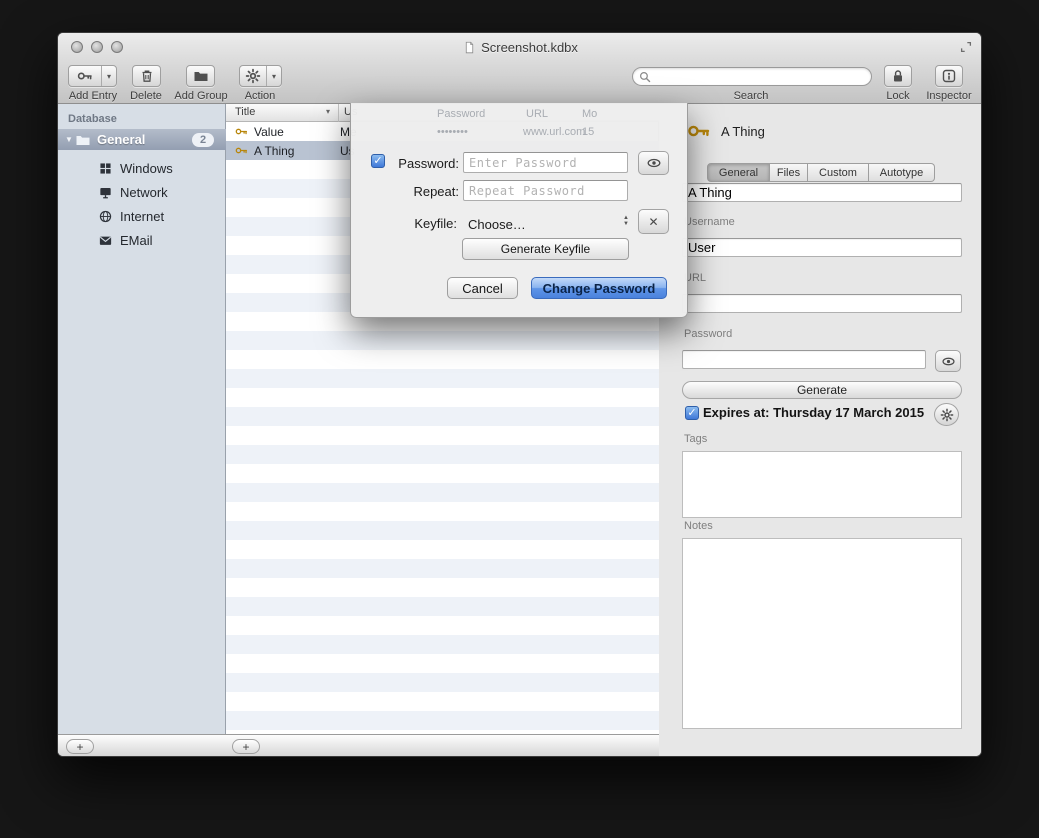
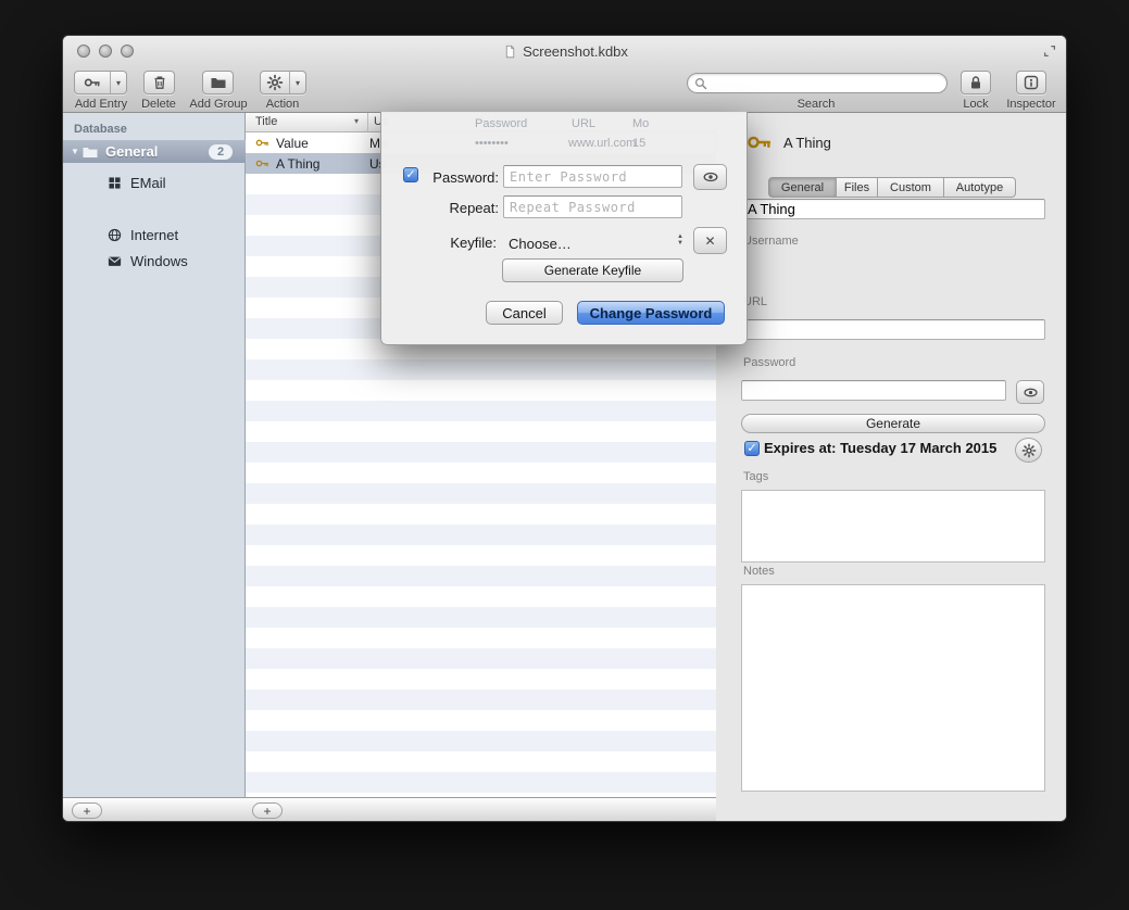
  Screenshot.kdbx
  ▾
  Add Entry
  Delete
  Add Group
  ▾
  Action
  Search
  Lock
  Inspector
  Database
  ▼
  General
  2
- Windows
+ EMail
- Network
  Internet
- EMail
+ Windows
  +
  Title
  ▾
  Value
  A Thing
  +
  A Thing
  General
  Files
  Custom
  Autotype
  A Thing
  sername
- User
  Password
  Generate
  ✓
- Expires at: Thursday 17 March 2015
+ Expires at: Tuesday 17 March 2015
  Tags
  Notes
  Password
  URL
  Mo
  ••••••••
  www.url.com
  15
  ✓
  Password:
  Enter Password
  Repeat:
  Repeat Password
  Keyfile:
  Choose…
  ✕
  Generate Keyfile
  Cancel
  Change Password
